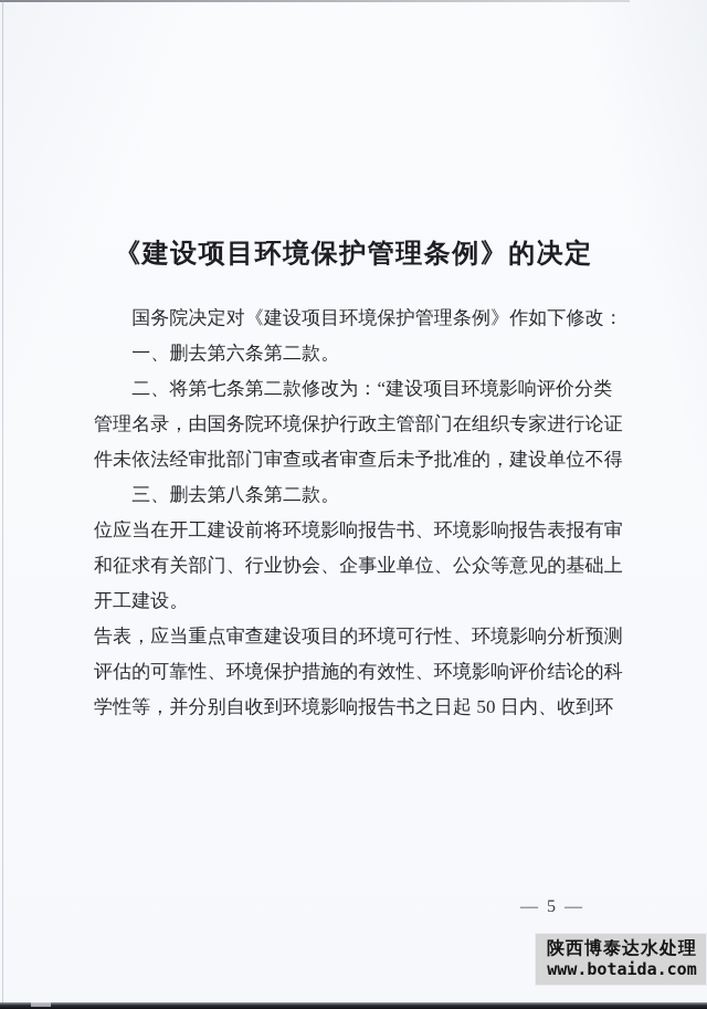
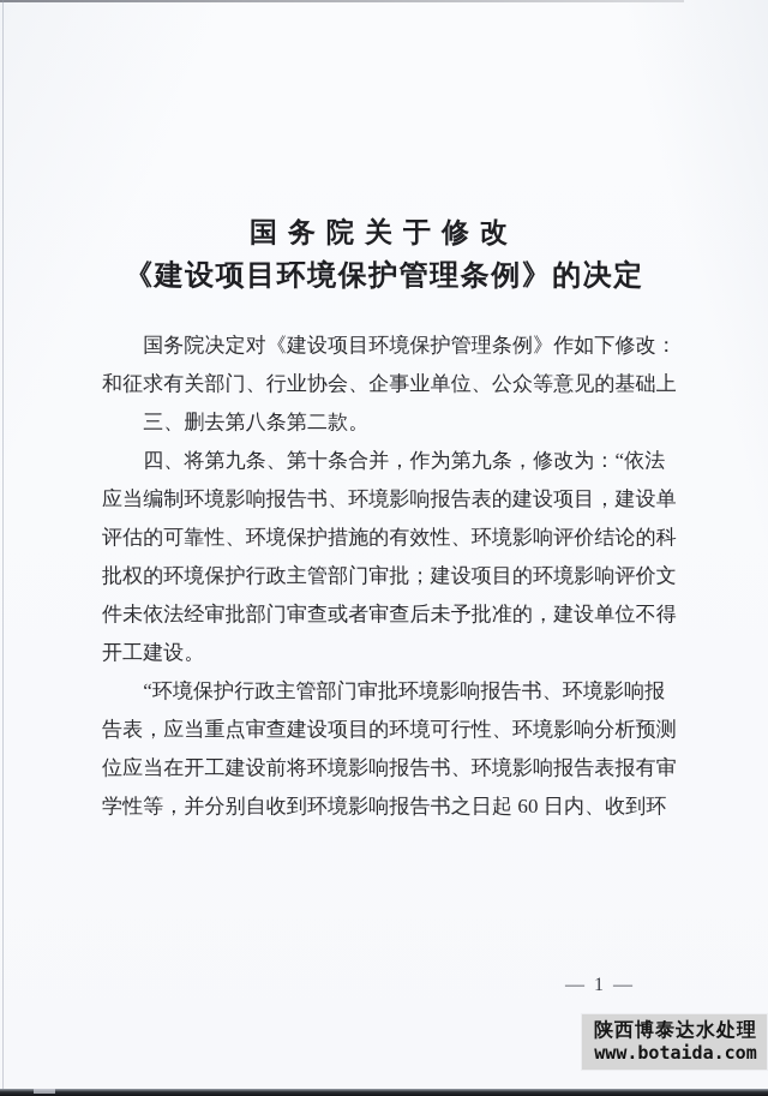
+ 国务院关于修改
  《建设项目环境保护管理条例》的决定
  国务院决定对《建设项目环境保护管理条例》作如下修改：
- 一、删去第六条第二款。
- 二、将第七条第二款修改为：“建设项目环境影响评价分类
- 管理名录，由国务院环境保护行政主管部门在组织专家进行论证
- 件未依法经审批部门审查或者审查后未予批准的，建设单位不得
+ 和征求有关部门、行业协会、企事业单位、公众等意见的基础上
  三、删去第八条第二款。
+ 四、将第九条、第十条合并，作为第九条，修改为：“依法
+ 应当编制环境影响报告书、环境影响报告表的建设项目，建设单
- 位应当在开工建设前将环境影响报告书、环境影响报告表报有审
+ 评估的可靠性、环境保护措施的有效性、环境影响评价结论的科
+ 批权的环境保护行政主管部门审批；建设项目的环境影响评价文
- 和征求有关部门、行业协会、企事业单位、公众等意见的基础上
+ 件未依法经审批部门审查或者审查后未予批准的，建设单位不得
  开工建设。
+ “环境保护行政主管部门审批环境影响报告书、环境影响报
  告表，应当重点审查建设项目的环境可行性、环境影响分析预测
- 评估的可靠性、环境保护措施的有效性、环境影响评价结论的科
+ 位应当在开工建设前将环境影响报告书、环境影响报告表报有审
- 学性等，并分别自收到环境影响报告书之日起 50 日内、收到环
+ 学性等，并分别自收到环境影响报告书之日起 60 日内、收到环
- — 5 —
+ — 1 —
  陕西博泰达水处理
  www.botaida.com
